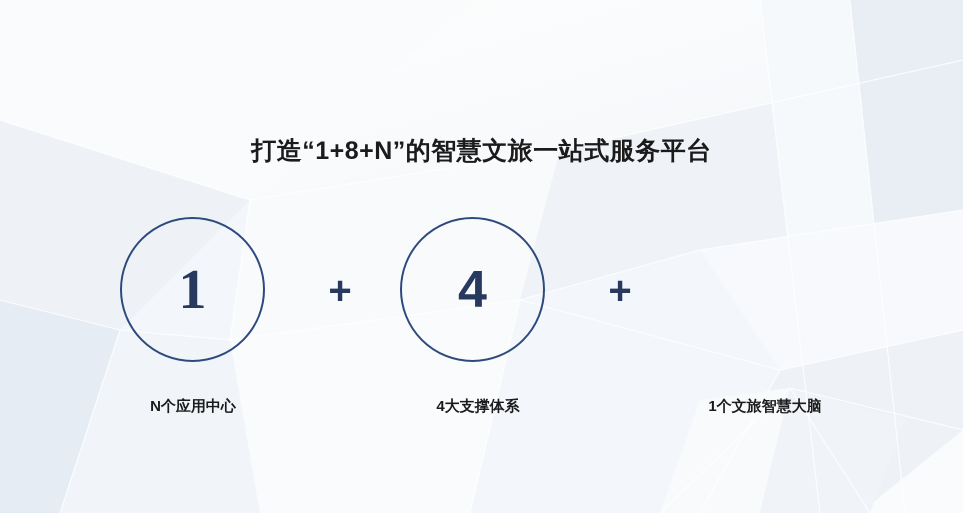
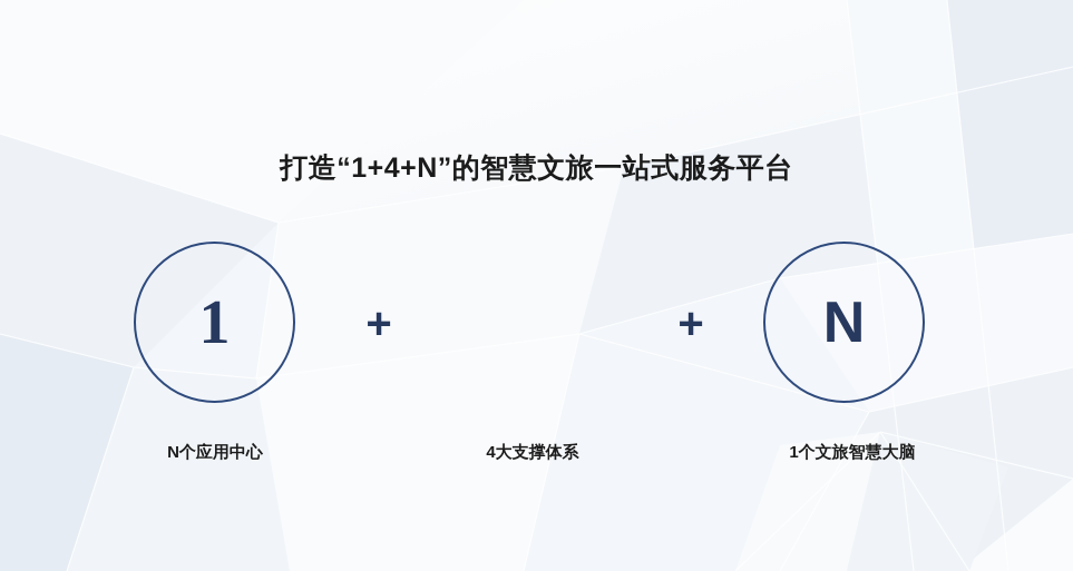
- 打造“1+8+N”的智慧文旅一站式服务平台
+ 打造“1+4+N”的智慧文旅一站式服务平台
  1
  +
- 4
  +
+ N
  N个应用中心
  4大支撑体系
  1个文旅智慧大脑
